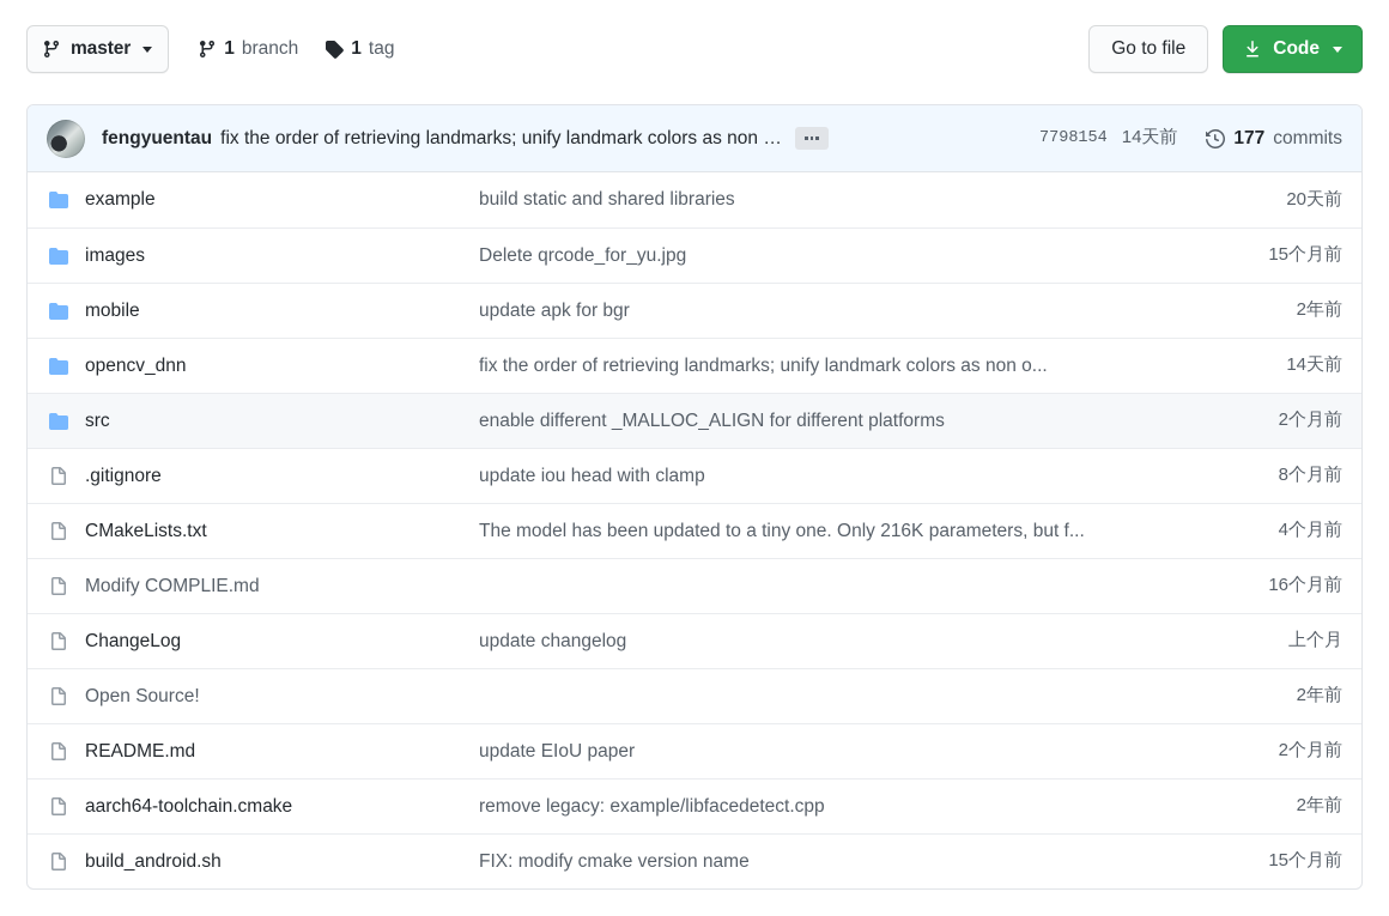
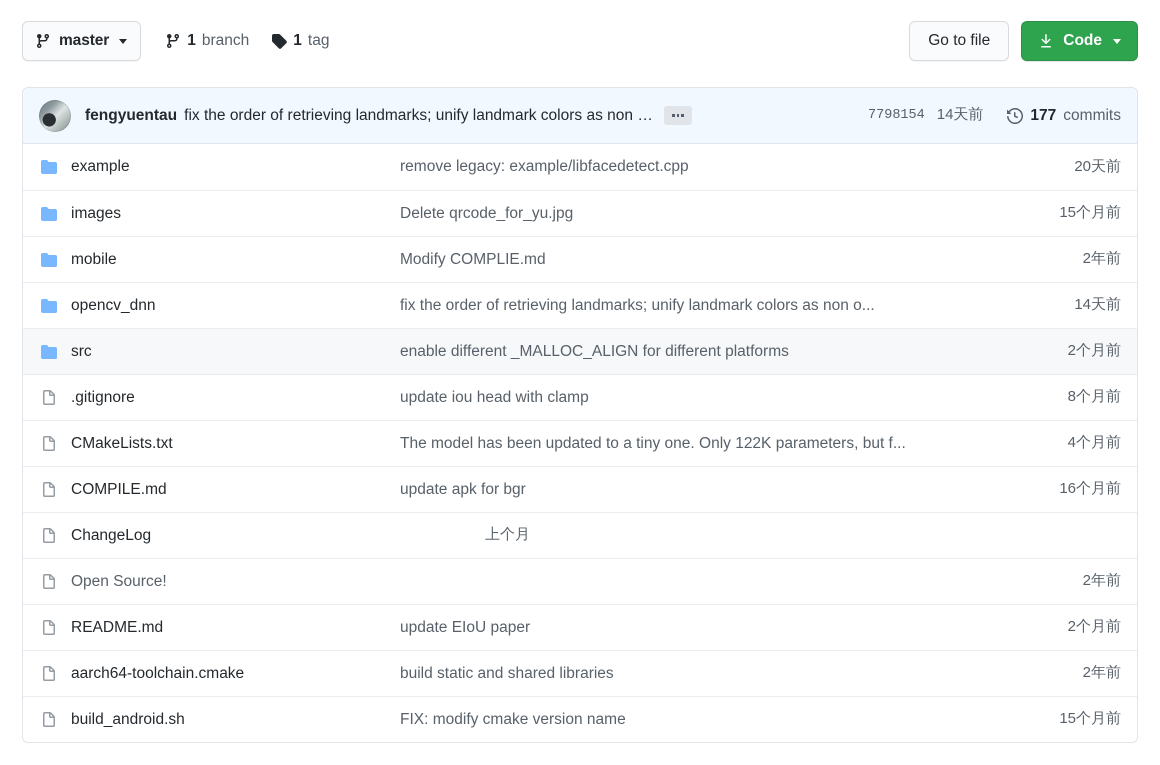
  master
  1
  branch
  1
  tag
  Go to file
  Code
  fengyuentau
  fix the order of retrieving landmarks; unify landmark colors as non o..
  7798154
  14天前
  177
  commits
  example
- build static and shared libraries
+ remove legacy: example/libfacedetect.cpp
  20天前
  images
  Delete qrcode_for_yu.jpg
  15个月前
  mobile
- update apk for bgr
+ Modify COMPLIE.md
  2年前
  opencv_dnn
  fix the order of retrieving landmarks; unify landmark colors as non o...
  14天前
  src
  enable different _MALLOC_ALIGN for different platforms
  2个月前
  .gitignore
  update iou head with clamp
  8个月前
  CMakeLists.txt
- The model has been updated to a tiny one. Only 216K parameters, but f...
+ The model has been updated to a tiny one. Only 122K parameters, but f...
  4个月前
+ COMPILE.md
- Modify COMPLIE.md
+ update apk for bgr
  16个月前
  ChangeLog
- update changelog
  上个月
  Open Source!
  2年前
  README.md
  update EIoU paper
  2个月前
  aarch64-toolchain.cmake
- remove legacy: example/libfacedetect.cpp
+ build static and shared libraries
  2年前
  build_android.sh
  FIX: modify cmake version name
  15个月前
